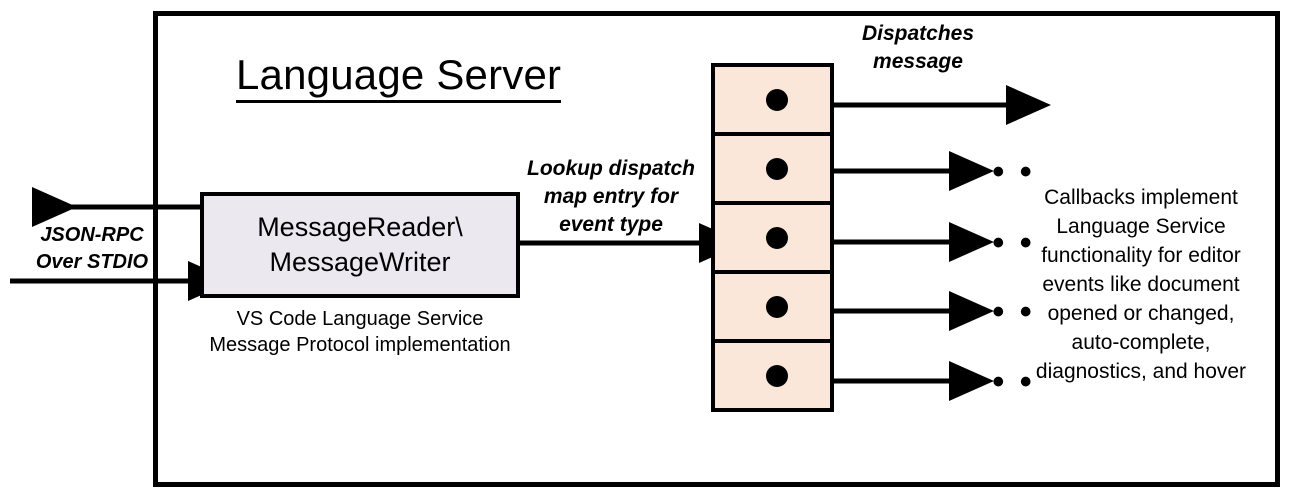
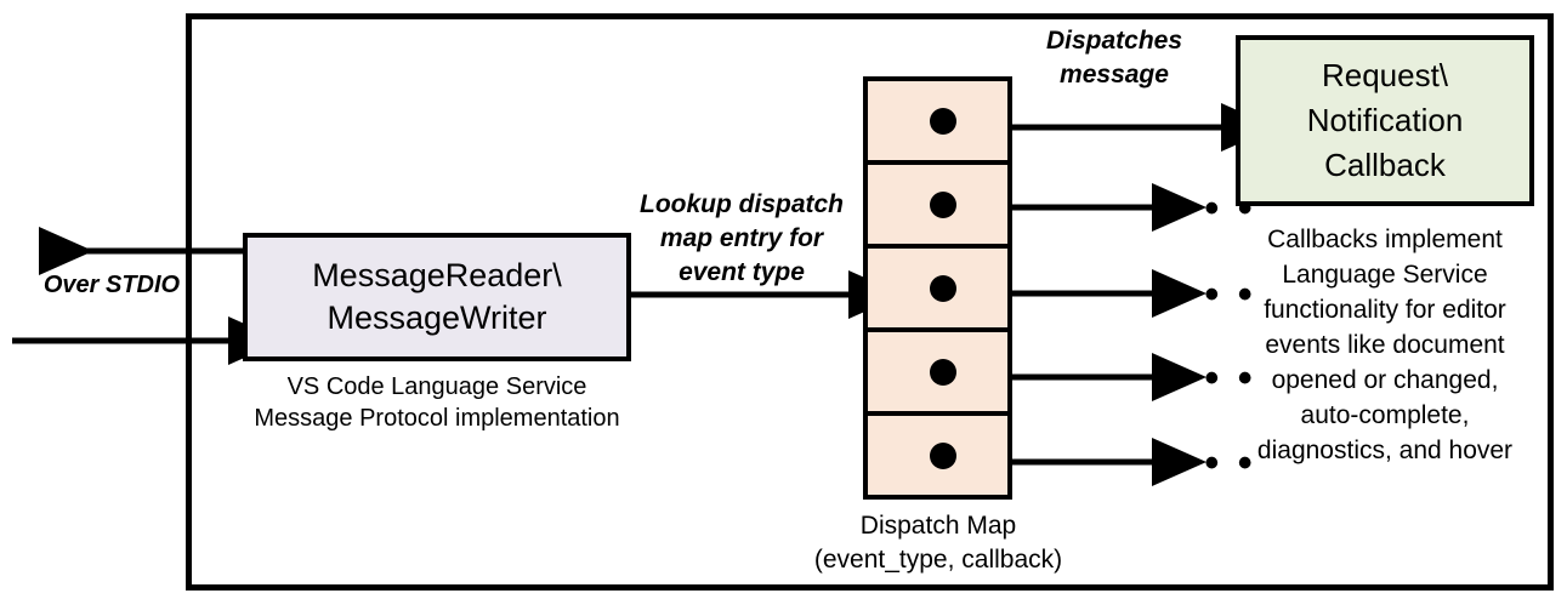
- Language Server
- JSON-RPC
  Over STDIO
  MessageReader\
  MessageWriter
  VS Code Language Service
  Message Protocol implementation
  Lookup dispatch
  map entry for
  event type
  Dispatches
  message
+ Dispatch Map
+ (event_type, callback)
  • • •
  • • •
  • • •
  • • •
+ Request\
+ Notification
+ Callback
  Callbacks implement
  Language Service
  functionality for editor
  events like document
  opened or changed,
  auto-complete,
  diagnostics, and hover
